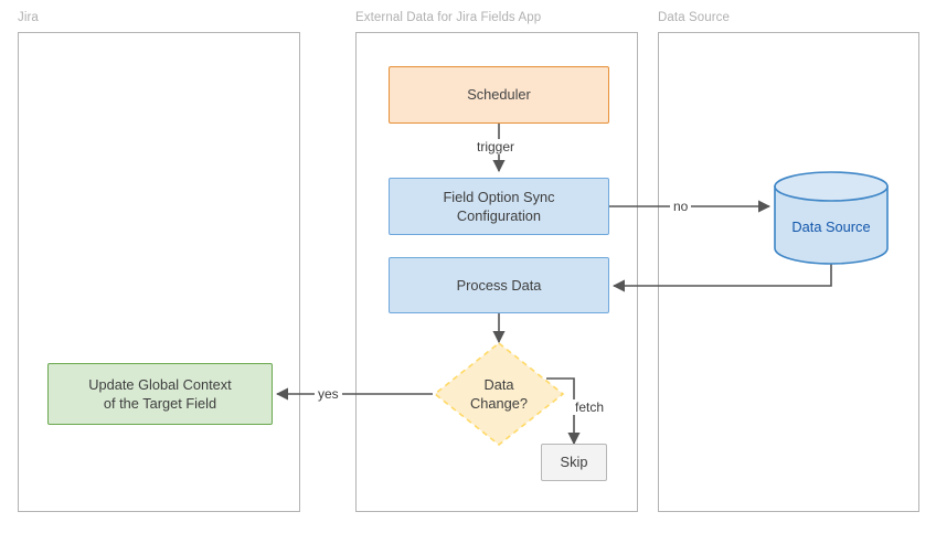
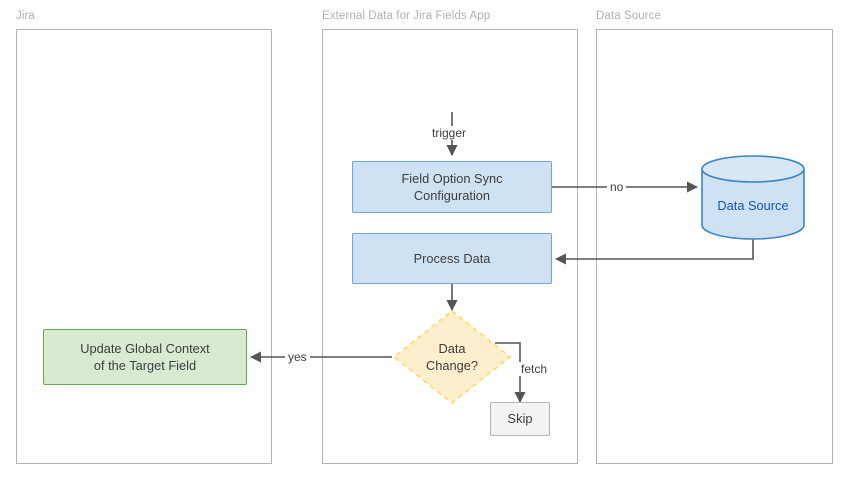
  Jira
  External Data for Jira Fields App
  Data Source
  trigger
  no
  yes
  fetch
- Scheduler
  Field Option Sync
  Configuration
  Process Data
  Data
  Change?
  Update Global Context
  of the Target Field
  Skip
  Data Source
